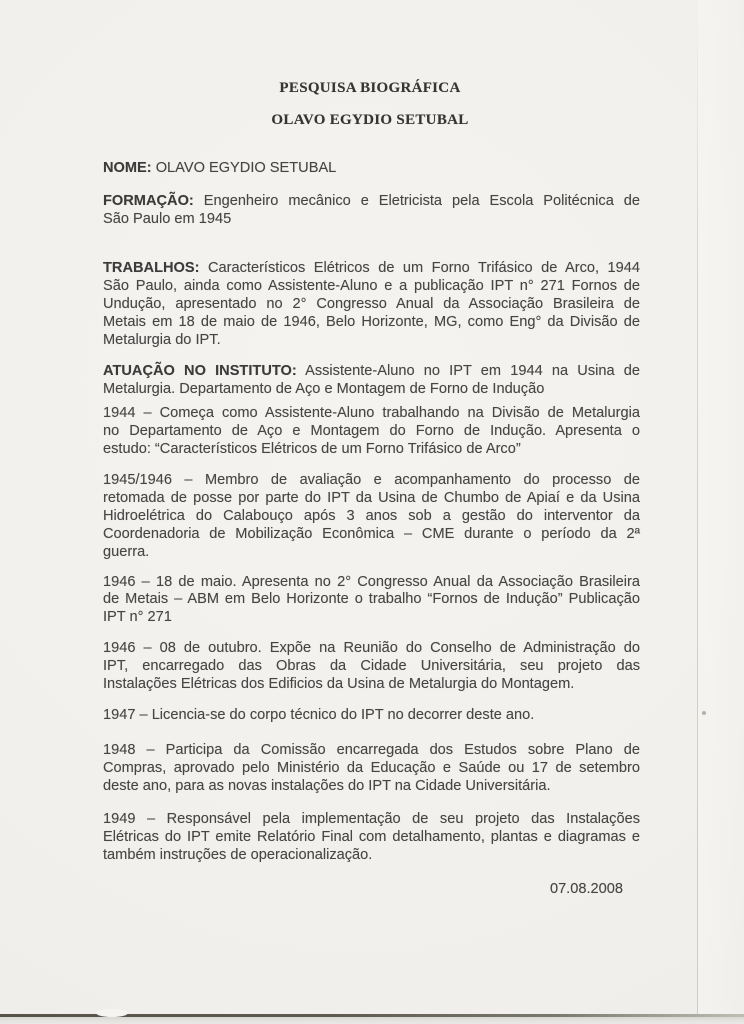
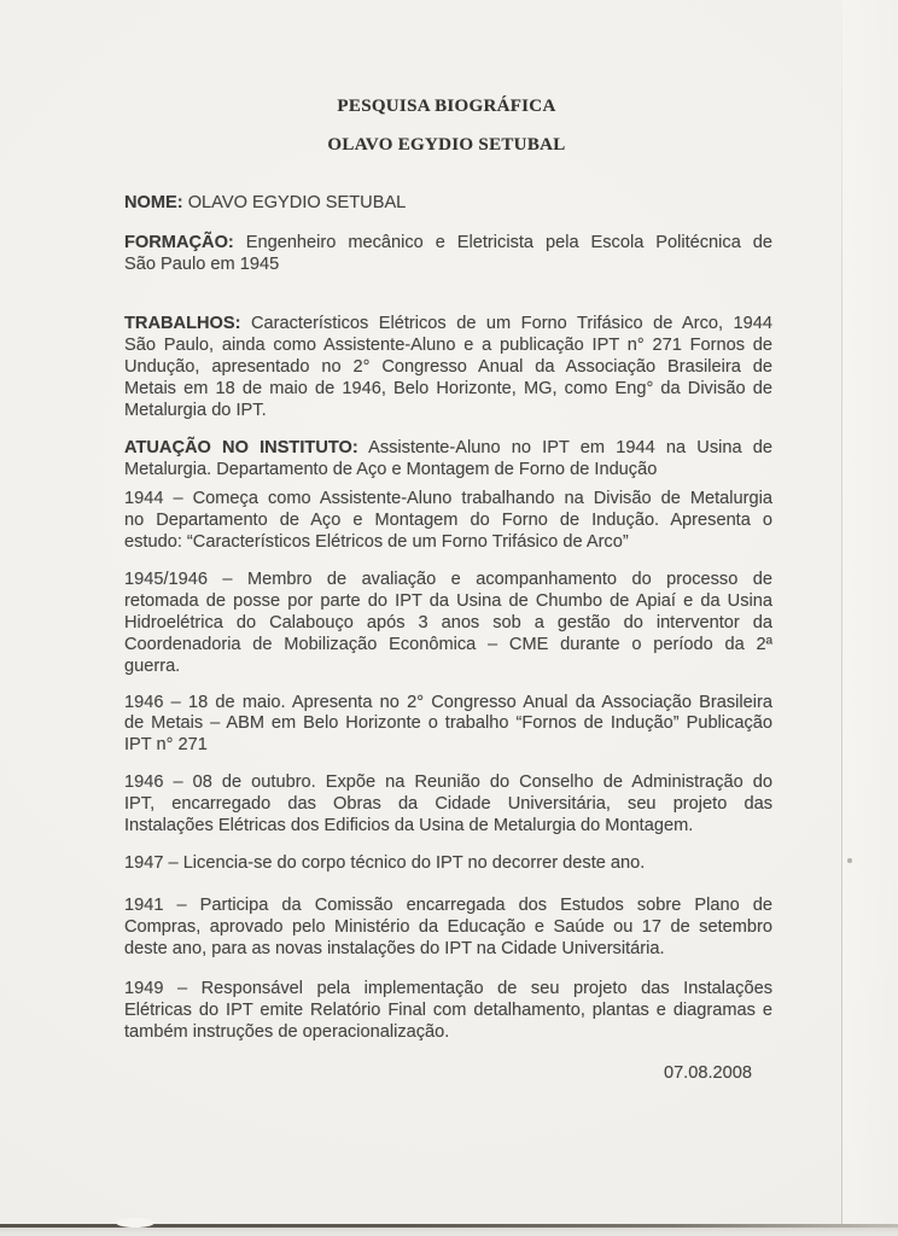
  PESQUISA BIOGRÁFICA
  OLAVO EGYDIO SETUBAL
  NOME: OLAVO EGYDIO SETUBAL
  FORMAÇÃO: Engenheiro mecânico e Eletricista pela Escola Politécnica de
  São Paulo em 1945
  TRABALHOS: Característicos Elétricos de um Forno Trifásico de Arco, 1944
  São Paulo, ainda como Assistente-Aluno e a publicação IPT n° 271 Fornos de
  Undução, apresentado no 2° Congresso Anual da Associação Brasileira de
  Metais em 18 de maio de 1946, Belo Horizonte, MG, como Eng° da Divisão de
  Metalurgia do IPT.
  ATUAÇÃO NO INSTITUTO: Assistente-Aluno no IPT em 1944 na Usina de
  Metalurgia. Departamento de Aço e Montagem de Forno de Indução
  1944 – Começa como Assistente-Aluno trabalhando na Divisão de Metalurgia
  no Departamento de Aço e Montagem do Forno de Indução. Apresenta o
  estudo: “Característicos Elétricos de um Forno Trifásico de Arco”
  1945/1946 – Membro de avaliação e acompanhamento do processo de
  retomada de posse por parte do IPT da Usina de Chumbo de Apiaí e da Usina
  Hidroelétrica do Calabouço após 3 anos sob a gestão do interventor da
  Coordenadoria de Mobilização Econômica – CME durante o período da 2ª
  guerra.
  1946 – 18 de maio. Apresenta no 2° Congresso Anual da Associação Brasileira
  de Metais – ABM em Belo Horizonte o trabalho “Fornos de Indução” Publicação
  IPT n° 271
  1946 – 08 de outubro. Expõe na Reunião do Conselho de Administração do
  IPT, encarregado das Obras da Cidade Universitária, seu projeto das
  Instalações Elétricas dos Edificios da Usina de Metalurgia do Montagem.
  1947 – Licencia-se do corpo técnico do IPT no decorrer deste ano.
- 1948 – Participa da Comissão encarregada dos Estudos sobre Plano de
+ 1941 – Participa da Comissão encarregada dos Estudos sobre Plano de
  Compras, aprovado pelo Ministério da Educação e Saúde ou 17 de setembro
  deste ano, para as novas instalações do IPT na Cidade Universitária.
  1949 – Responsável pela implementação de seu projeto das Instalações
  Elétricas do IPT emite Relatório Final com detalhamento, plantas e diagramas e
  também instruções de operacionalização.
  07.08.2008
